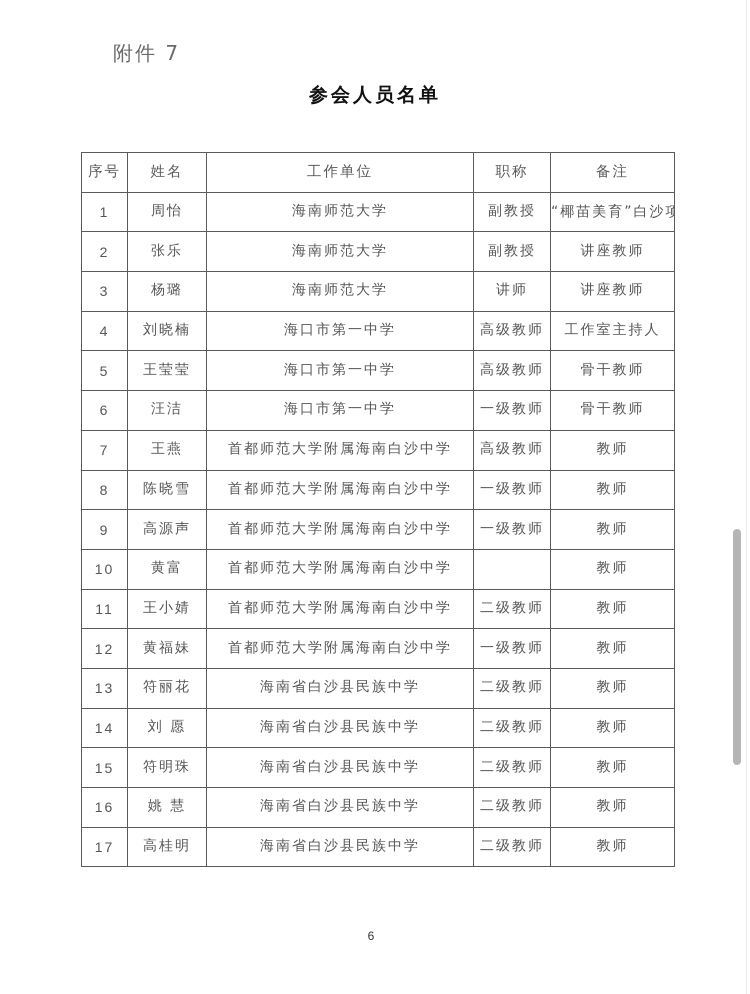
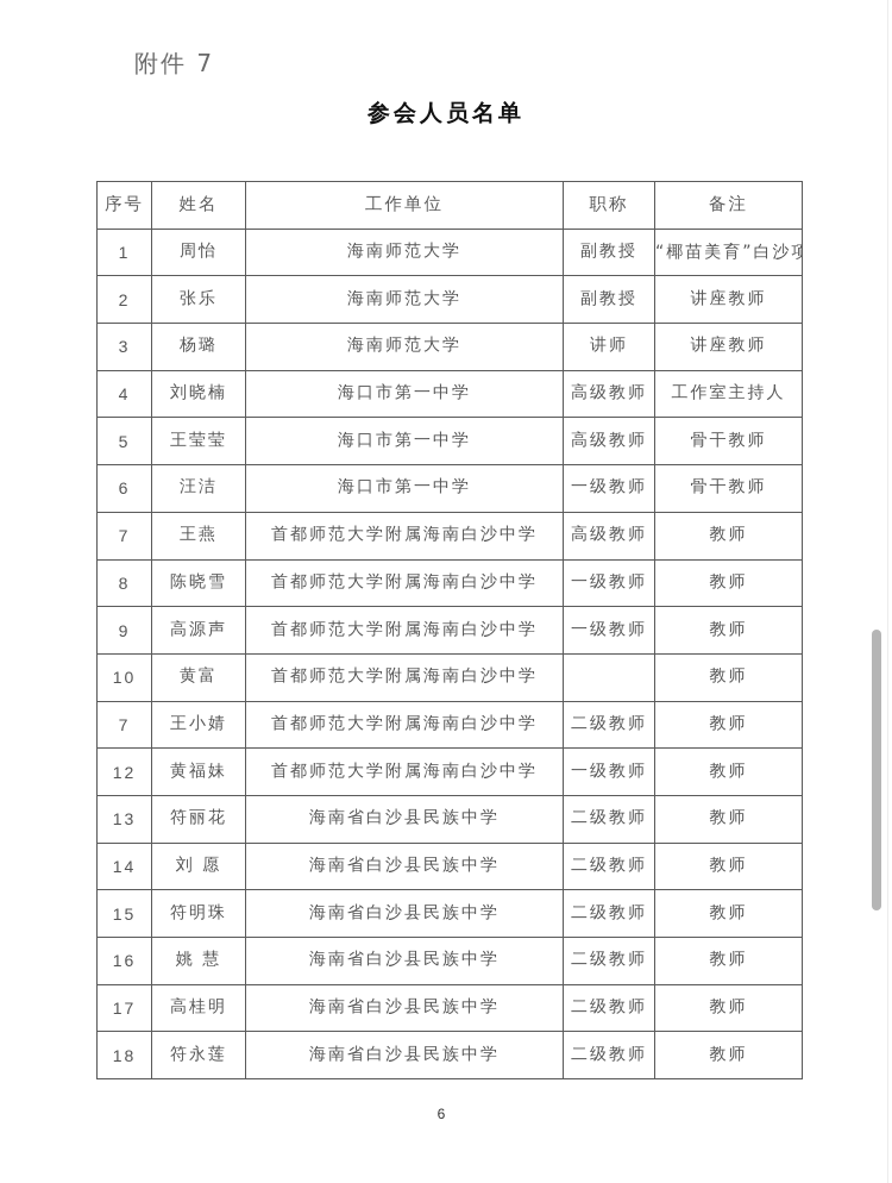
  附件 7
  参会人员名单
  序号	姓名	工作单位	职称	备注
  1	周怡	海南师范大学	副教授	“椰苗美育”白沙项
  2	张乐	海南师范大学	副教授	讲座教师
  3	杨璐	海南师范大学	讲师	讲座教师
  4	刘晓楠	海口市第一中学	高级教师	工作室主持人
  5	王莹莹	海口市第一中学	高级教师	骨干教师
  6	汪洁	海口市第一中学	一级教师	骨干教师
  7	王燕	首都师范大学附属海南白沙中学	高级教师	教师
  8	陈晓雪	首都师范大学附属海南白沙中学	一级教师	教师
  9	高源声	首都师范大学附属海南白沙中学	一级教师	教师
  10	黄富	首都师范大学附属海南白沙中学		教师
- 11	王小婧	首都师范大学附属海南白沙中学	二级教师	教师
+ 7	王小婧	首都师范大学附属海南白沙中学	二级教师	教师
  12	黄福妹	首都师范大学附属海南白沙中学	一级教师	教师
  13	符丽花	海南省白沙县民族中学	二级教师	教师
  14	刘 愿	海南省白沙县民族中学	二级教师	教师
  15	符明珠	海南省白沙县民族中学	二级教师	教师
  16	姚 慧	海南省白沙县民族中学	二级教师	教师
  17	高桂明	海南省白沙县民族中学	二级教师	教师
+ 18	符永莲	海南省白沙县民族中学	二级教师	教师
  6
